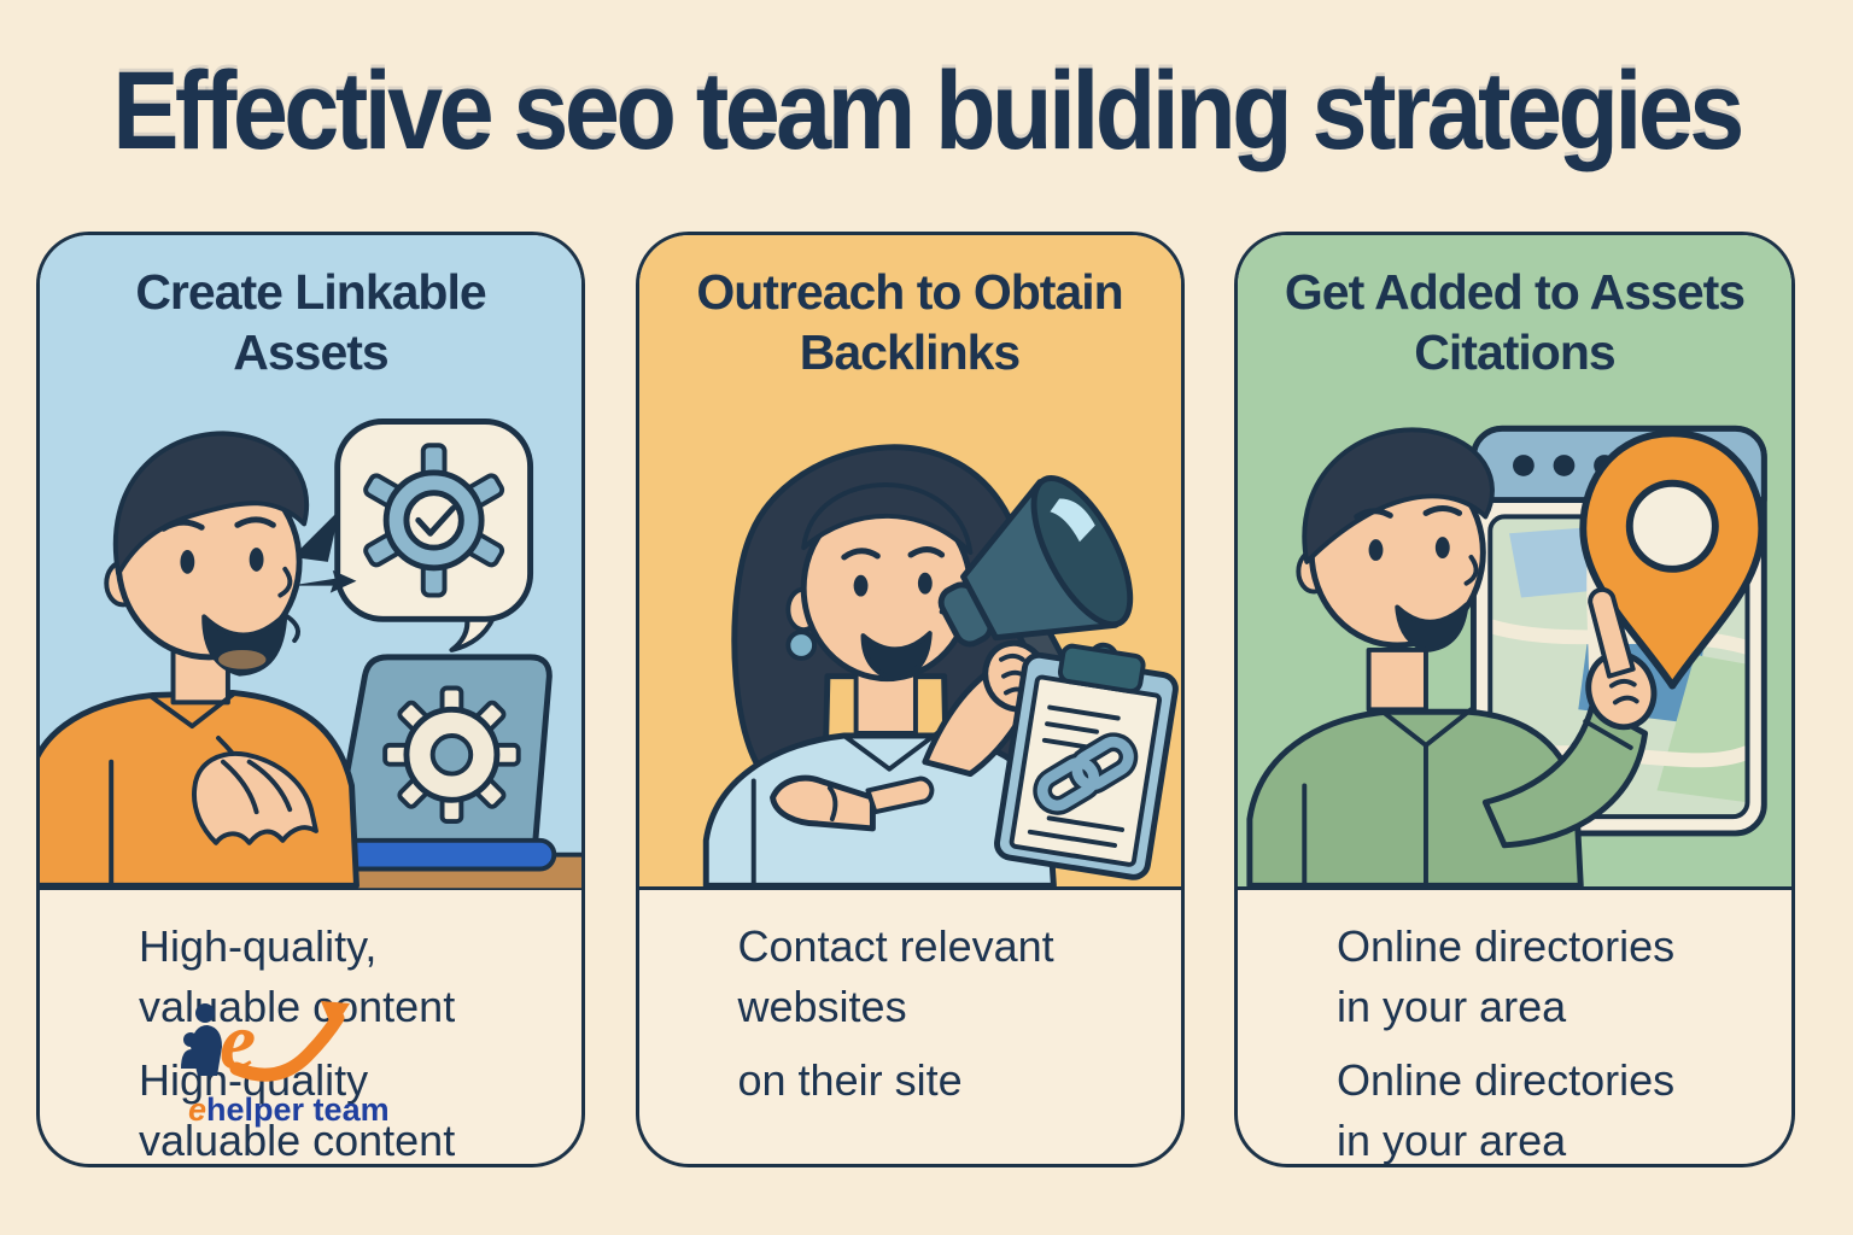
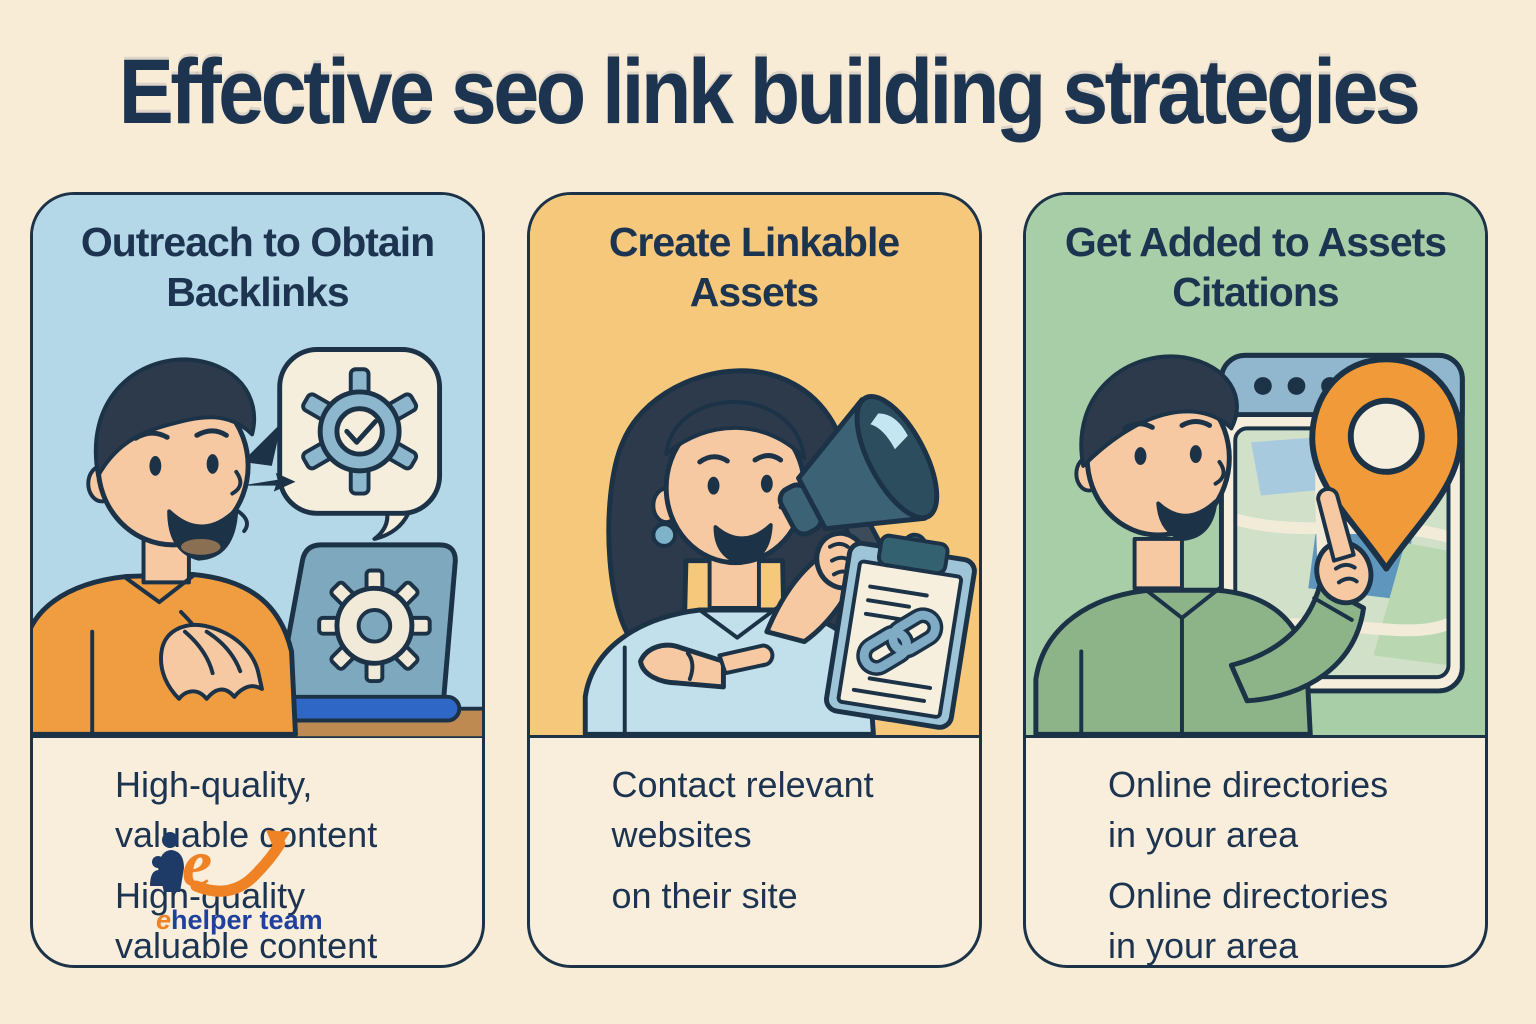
- Effective seo team building strategies
+ Effective seo link building strategies
- Create Linkable Assets
+ Outreach to Obtain Backlinks
  High-quality,
  valablentent
  High-uality
  valuable content
- Outreach to Obtain Backlinks
+ Create Linkable Assets
  Contact relevant
  websites
  on their site
  Get Added to Assets Citations
  Online directories
  in your area
  Online directories
  in your area
  e
  ehelper team
